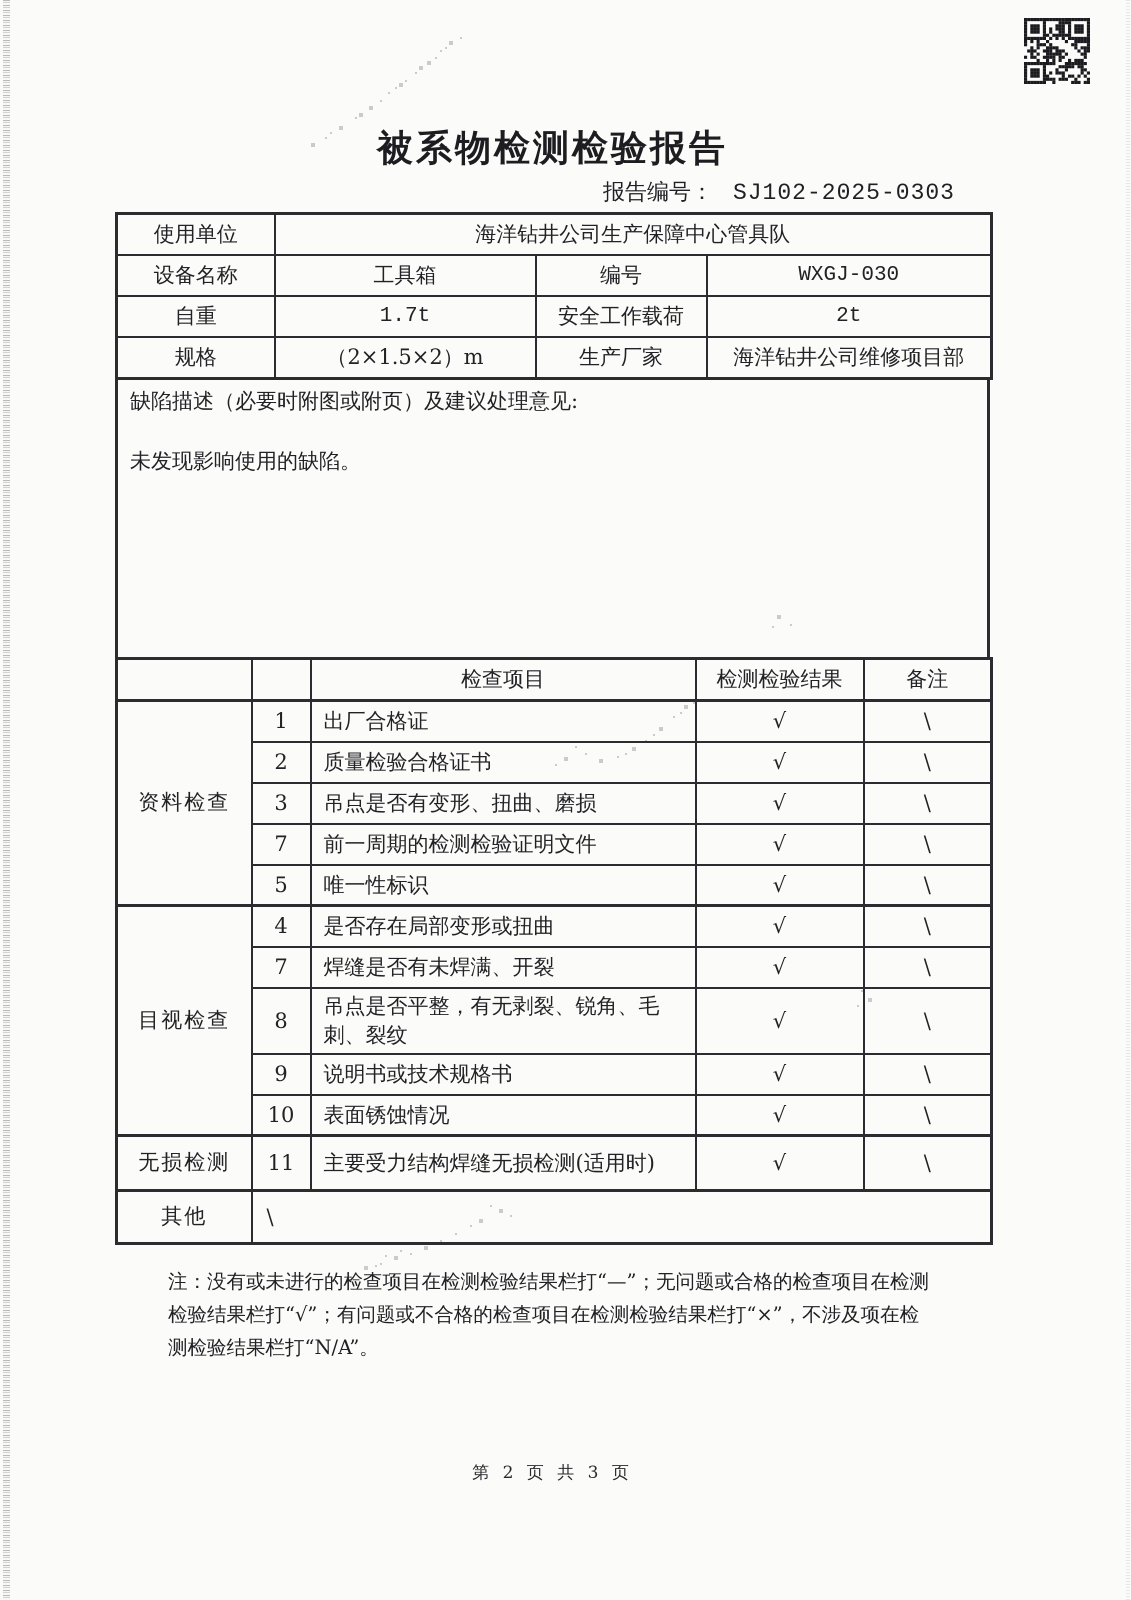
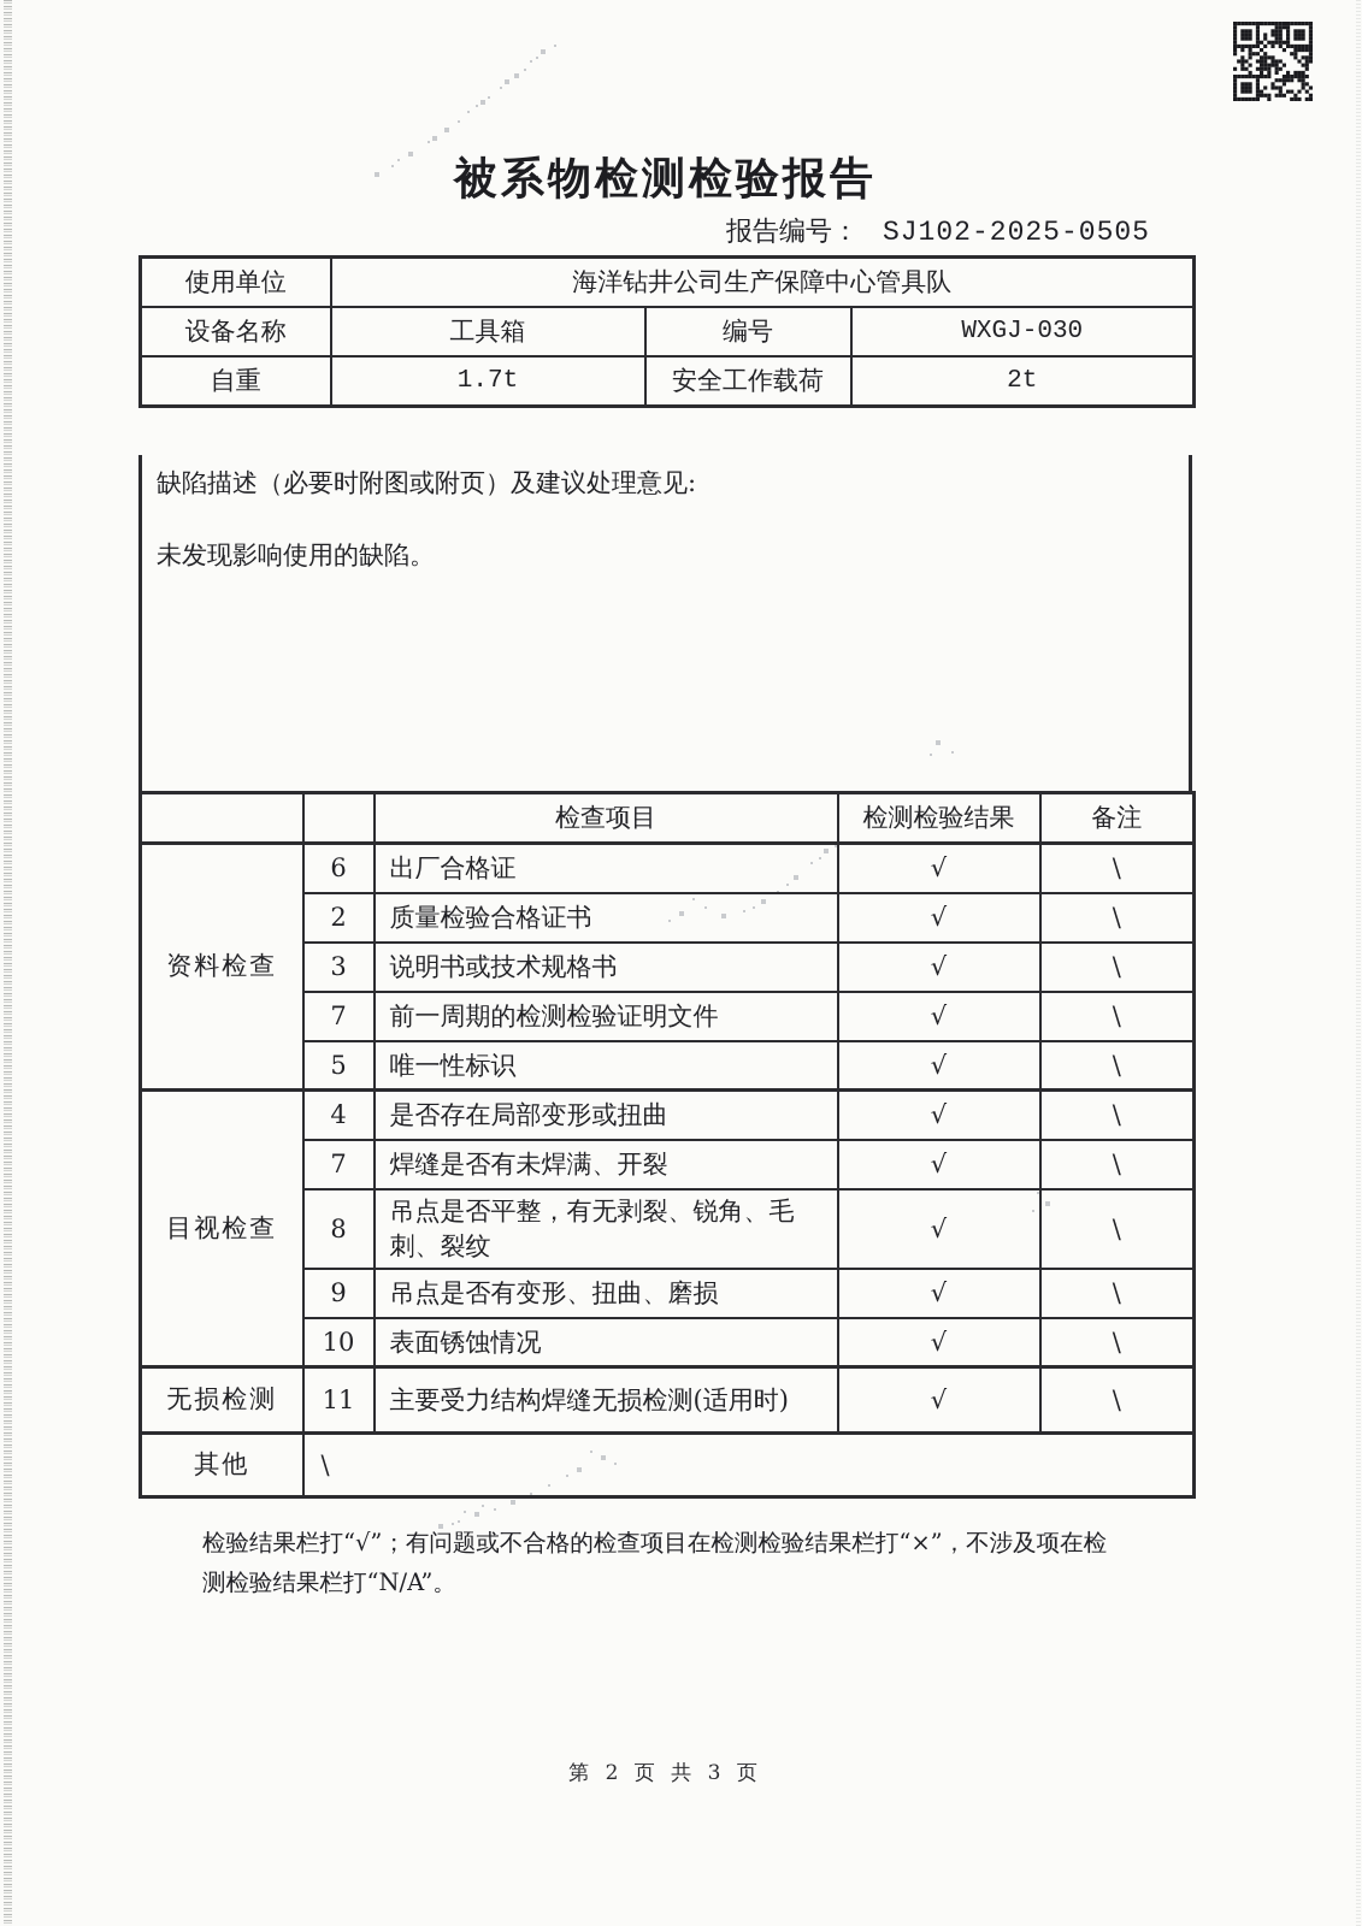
  被系物检测检验报告
- 报告编号： SJ102-2025-0303
+ 报告编号： SJ102-2025-0505
  使用单位	海洋钻井公司生产保障中心管具队
  设备名称	工具箱	编号	WXGJ-030
  自重	1.7t	安全工作载荷	2t
- 规格	（2×1.5×2）m	生产厂家	海洋钻井公司维修项目部
  缺陷描述（必要时附图或附页）及建议处理意见:
  未发现影响使用的缺陷。
  		检查项目	检测检验结果	备注
- 资料检查	1	出厂合格证	√	\
+ 资料检查	6	出厂合格证	√	\
  2	质量检验合格证书	√	\
- 3	吊点是否有变形、扭曲、磨损	√	\
+ 3	说明书或技术规格书	√	\
  7	前一周期的检测检验证明文件	√	\
  5	唯一性标识	√	\
  目视检查	4	是否存在局部变形或扭曲	√	\
  7	焊缝是否有未焊满、开裂	√	\
  8	吊点是否平整，有无剥裂、锐角、毛刺、裂纹	√	\
- 9	说明书或技术规格书	√	\
+ 9	吊点是否有变形、扭曲、磨损	√	\
  10	表面锈蚀情况	√	\
  无损检测	11	主要受力结构焊缝无损检测(适用时)	√	\
  其他	\
- 注：没有或未进行的检查项目在检测检验结果栏打“—”；无问题或合格的检查项目在检测
  检验结果栏打“√”；有问题或不合格的检查项目在检测检验结果栏打“×”，不涉及项在检
  测检验结果栏打“N/A”。
  第 2 页 共 3 页
